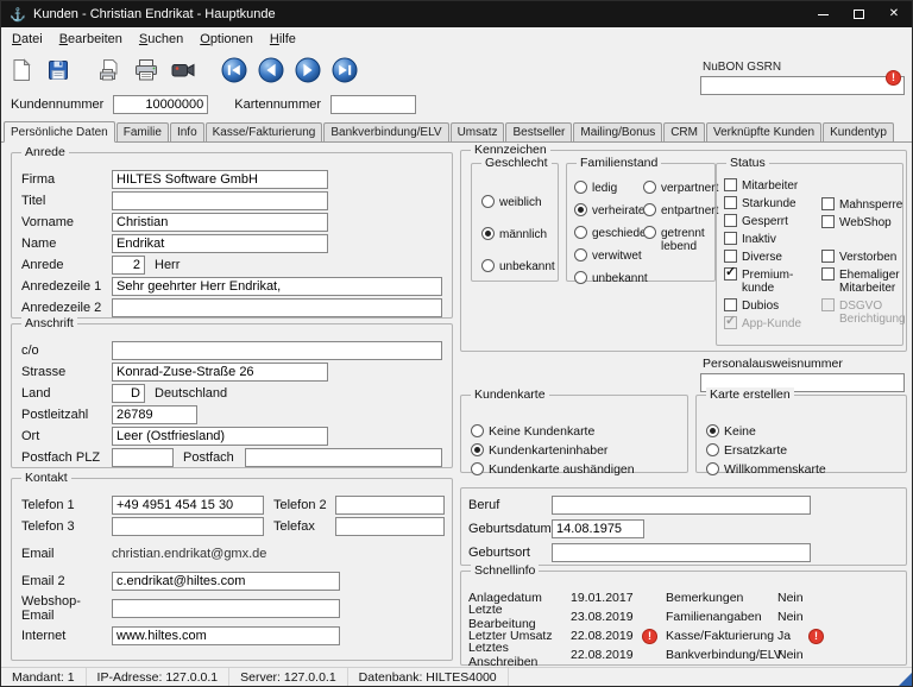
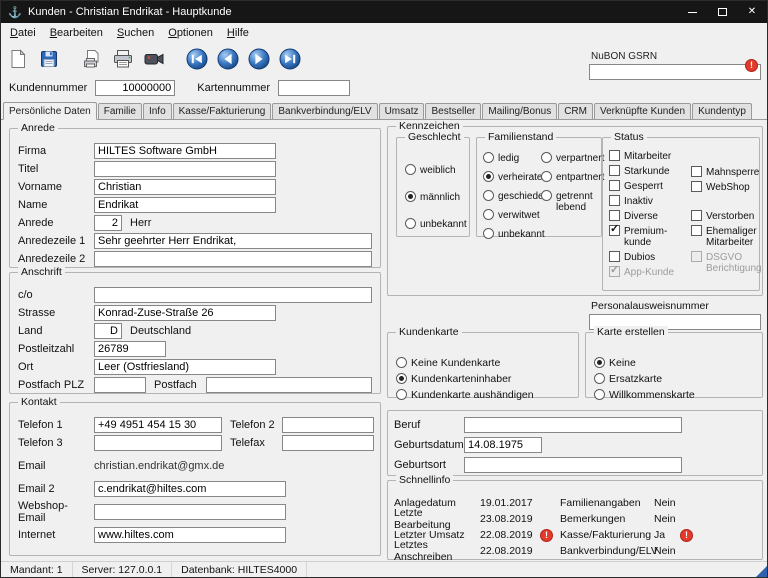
  ⚓
  Kunden - Christian Endrikat - Hauptkunde
  ✕
  Datei
  Bearbeiten
  Suchen
  Optionen
  Hilfe
  Kundennummer
  10000000
  Kartennummer
  NuBON GSRN
  !
  Persönliche Daten
  Familie
  Info
  Kasse/Fakturierung
  Bankverbindung/ELV
  Umsatz
  Bestseller
  Mailing/Bonus
  CRM
  Verknüpfte Kunden
  Kundentyp
  Anrede
  Firma
  HILTES Software GmbH
  Titel
  Vorname
  Christian
  Name
  Endrikat
  Anrede
  2
  Herr
  Anredezeile 1
  Sehr geehrter Herr Endrikat,
  Anredezeile 2
  Anschrift
  c/o
  Strasse
  Konrad-Zuse-Straße 26
  Land
  D
  Deutschland
  Postleitzahl
  26789
  Ort
  Leer (Ostfriesland)
  Postfach PLZ
  Postfach
  Kontakt
  Telefon 1
  +49 4951 454 15 30
  Telefon 2
  Telefon 3
  Telefax
  Email
  christian.endrikat@gmx.de
  Email 2
  c.endrikat@hiltes.com
  Webshop-Email
  Internet
  www.hiltes.com
  Kennzeichen
  Geschlecht
  weiblich
  männlich
  unbekannt
  Familienstand
  ledig
  verheirate
  geschied
  verwitwet
  unbekannt
  verpartnert
  entpartnert
  getrennt lebend
  Status
  Mitarbeiter
  Starkunde
  Gesperrt
  Inaktiv
  Diverse
  Premium-kunde
  Dubios
  App-Kunde
  Mahnsperre
  WebShop
  Verstorben
  Ehemaliger Mitarbeiter
  DSGVO Berichtigung
  Personalausweisnummer
  Kundenkarte
  Keine Kundenkarte
  Kundenkarteninhaber
  Kundenkarte aushändigen
  Karte erstellen
  Keine
  Ersatzkarte
  Willkommenskarte
  Beruf
  Geburtsdatum
  14.08.1975
  Geburtsort
  Schnellinfo
  Anlagedatum
  19.01.2017
- Bemerkungen
+ Familienangaben
  Nein
  Letzte Bearbeitung
  23.08.2019
- Familienangaben
+ Bemerkungen
  Nein
  Letzter Umsatz
  22.08.2019
  !
  Kasse/Fakturierung
  Ja
  !
  Letztes Anschreiben
  22.08.2019
  Bankverbindung/EL
  Nein
  Mandant: 1
- IP-Adresse: 127.0.0.1
  Server: 127.0.0.1
  Datenbank: HILTES4000
